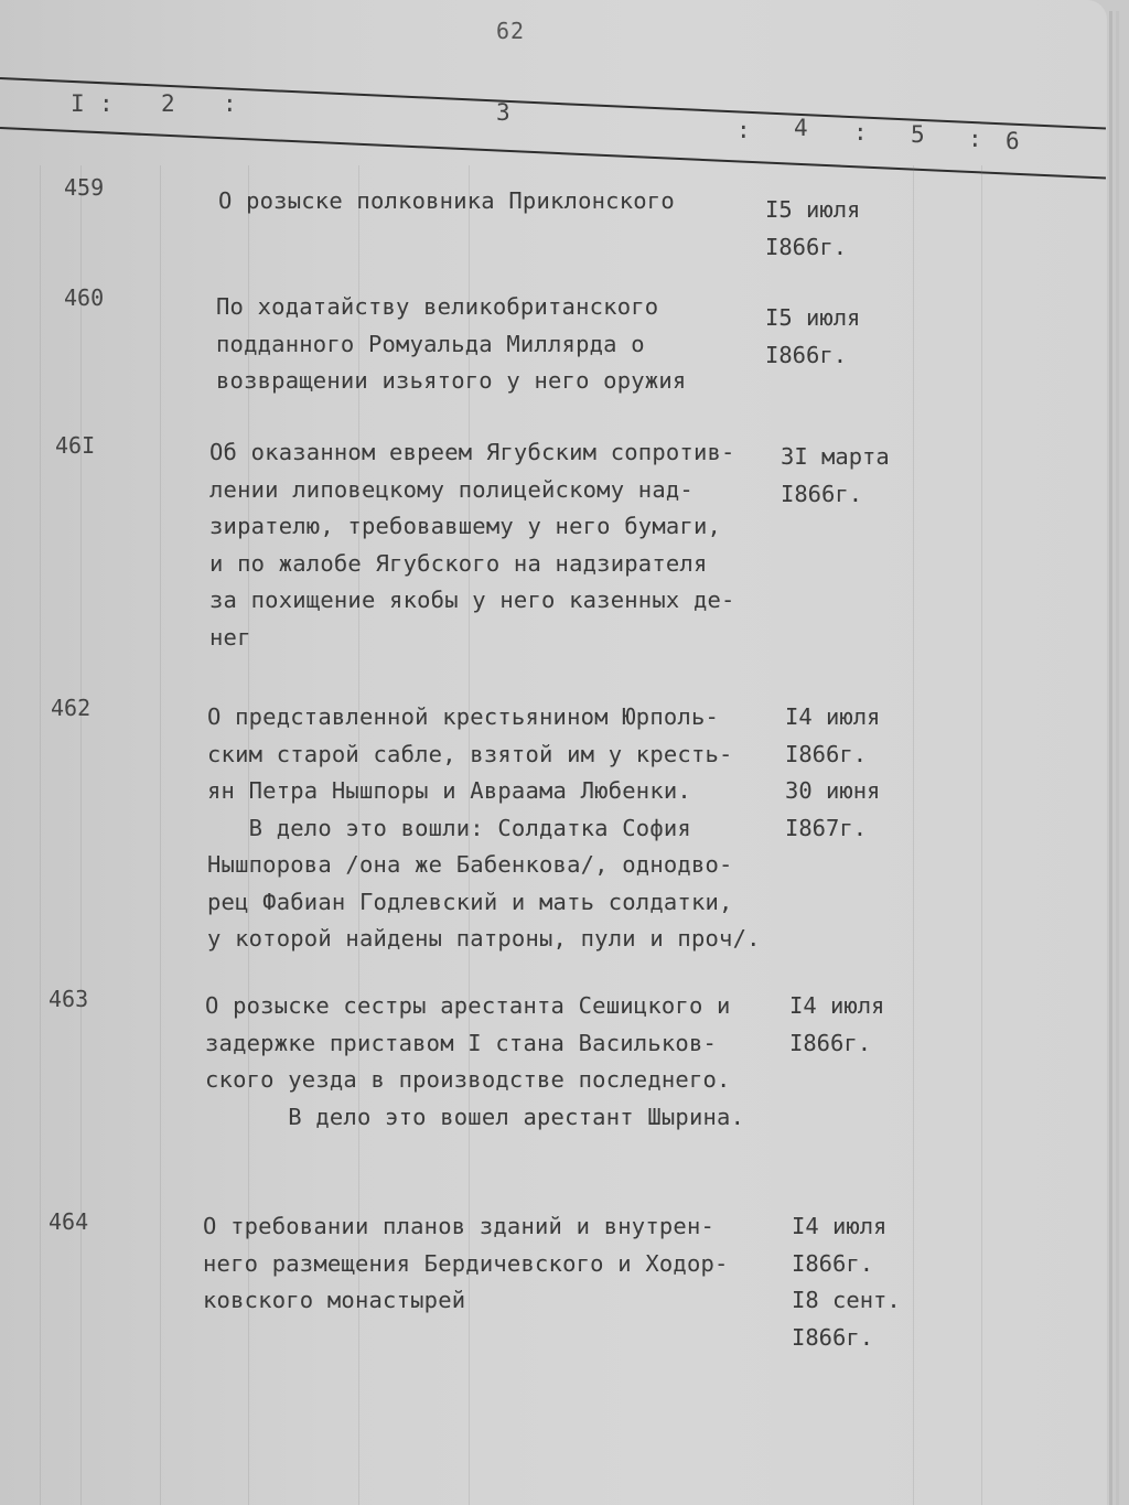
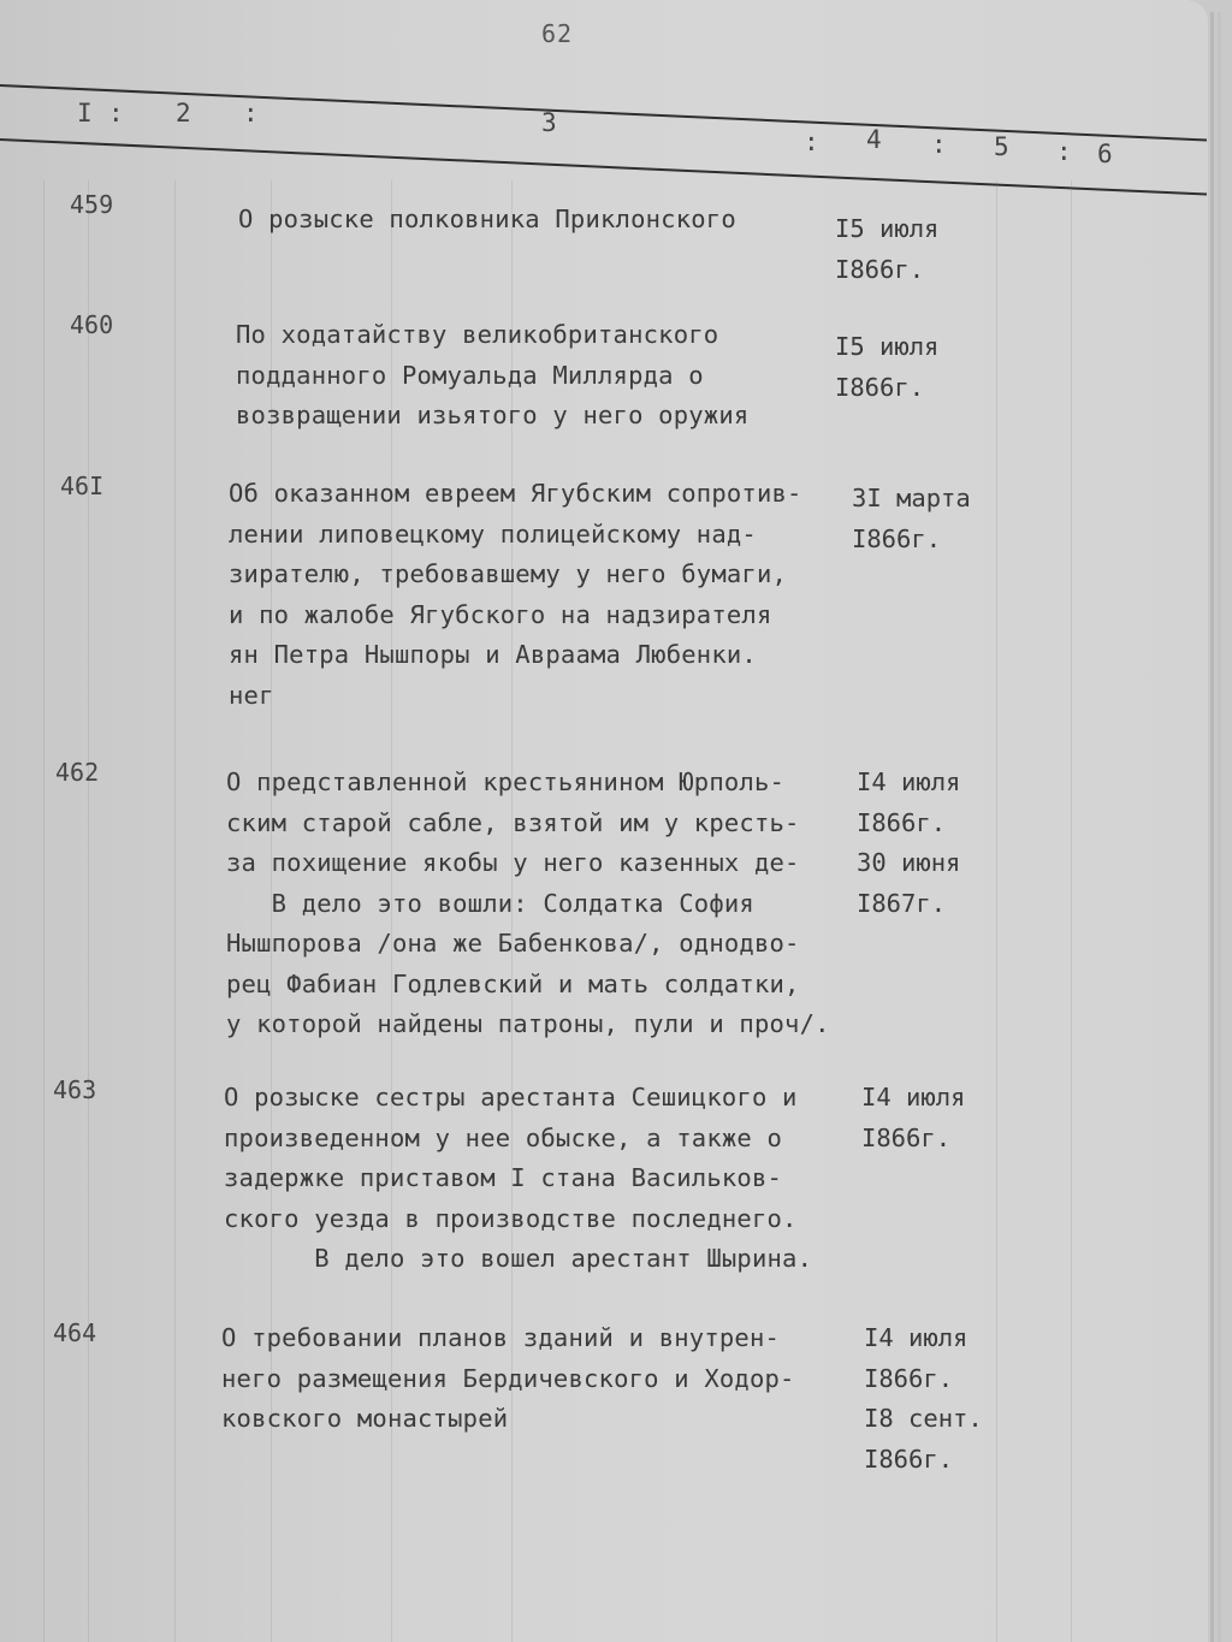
  62
  I
  :
  2
  :
  3
  :
  4
  :
  5
  :
  6
  459
  О розыске полковника Приклонского
  I5 июля
  I866г.
  460
  По ходатайству великобританского
  подданного Ромуальда Миллярда о
  возвращении изьятого у него оружия
  I5 июля
  I866г.
  46I
  Об оказанном евреем Ягубским сопротив-
  лении липовецкому полицейскому над-
  зирателю, требовавшему у него бумаги,
  и по жалобе Ягубского на надзирателя
- за похищение якобы у него казенных де-
+ ян Петра Нышпоры и Авраама Любенки.
  нег
  3I марта
  I866г.
  462
  О представленной крестьянином Юрполь-
  ским старой сабле, взятой им у кресть-
- ян Петра Нышпоры и Авраама Любенки.
+ за похищение якобы у него казенных де-
  В дело это вошли: Солдатка София
  Нышпорова /она же Бабенкова/, однодво-
  рец Фабиан Годлевский и мать солдатки,
  у которой найдены патроны, пули и проч/.
  I4 июля
  I866г.
  30 июня
  I867г.
  463
  О розыске сестры арестанта Сешицкого и
+ произведенном у нее обыске, а также о
  задержке приставом I стана Васильков-
  ского уезда в производстве последнего.
  В дело это вошел арестант Шырина.
  I4 июля
  I866г.
  464
  О требовании планов зданий и внутрен-
  него размещения Бердичевского и Ходор-
  ковского монастырей
  I4 июля
  I866г.
  I8 сент.
  I866г.
